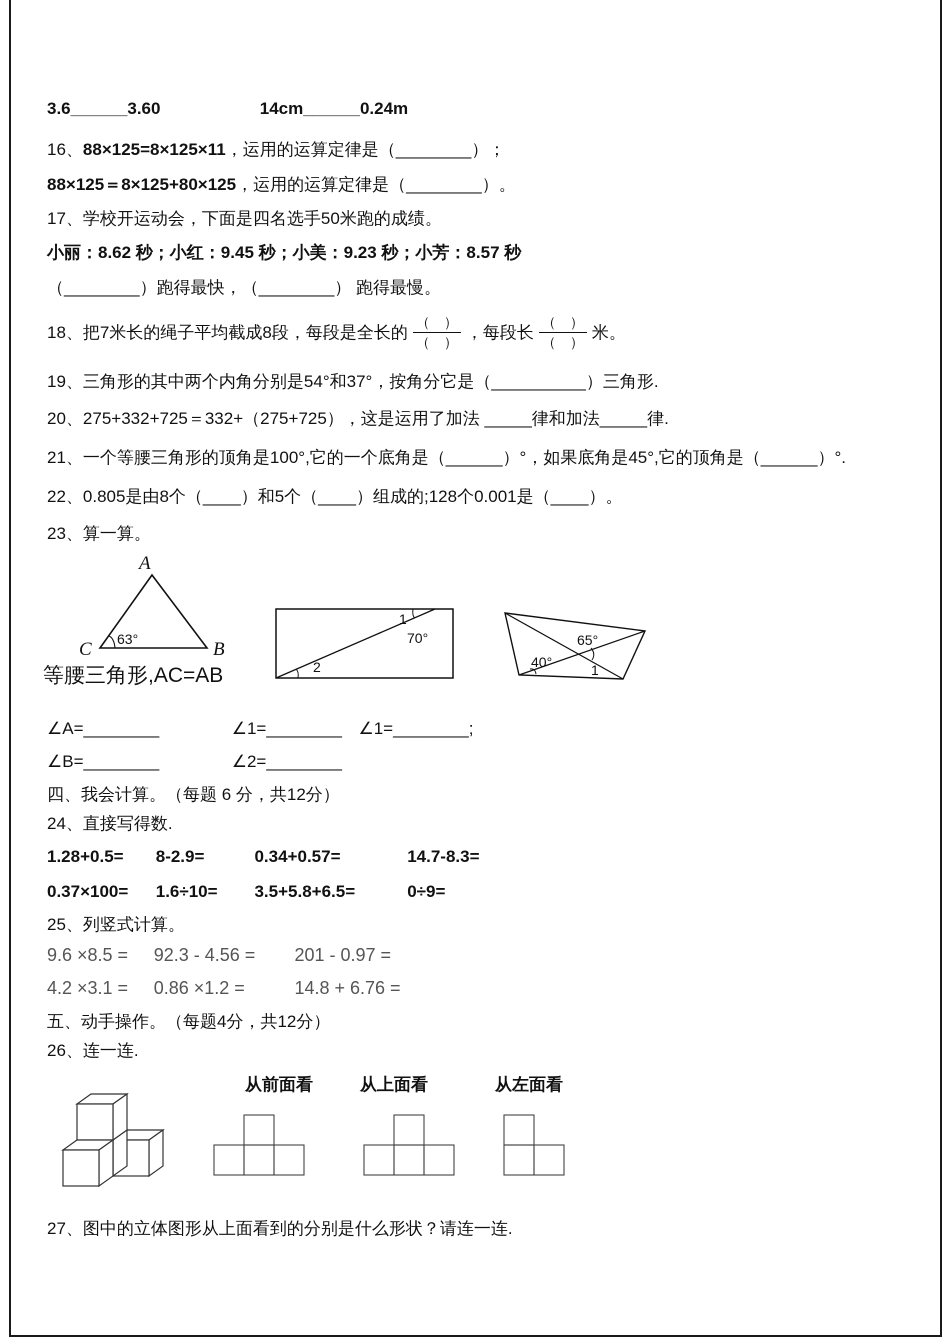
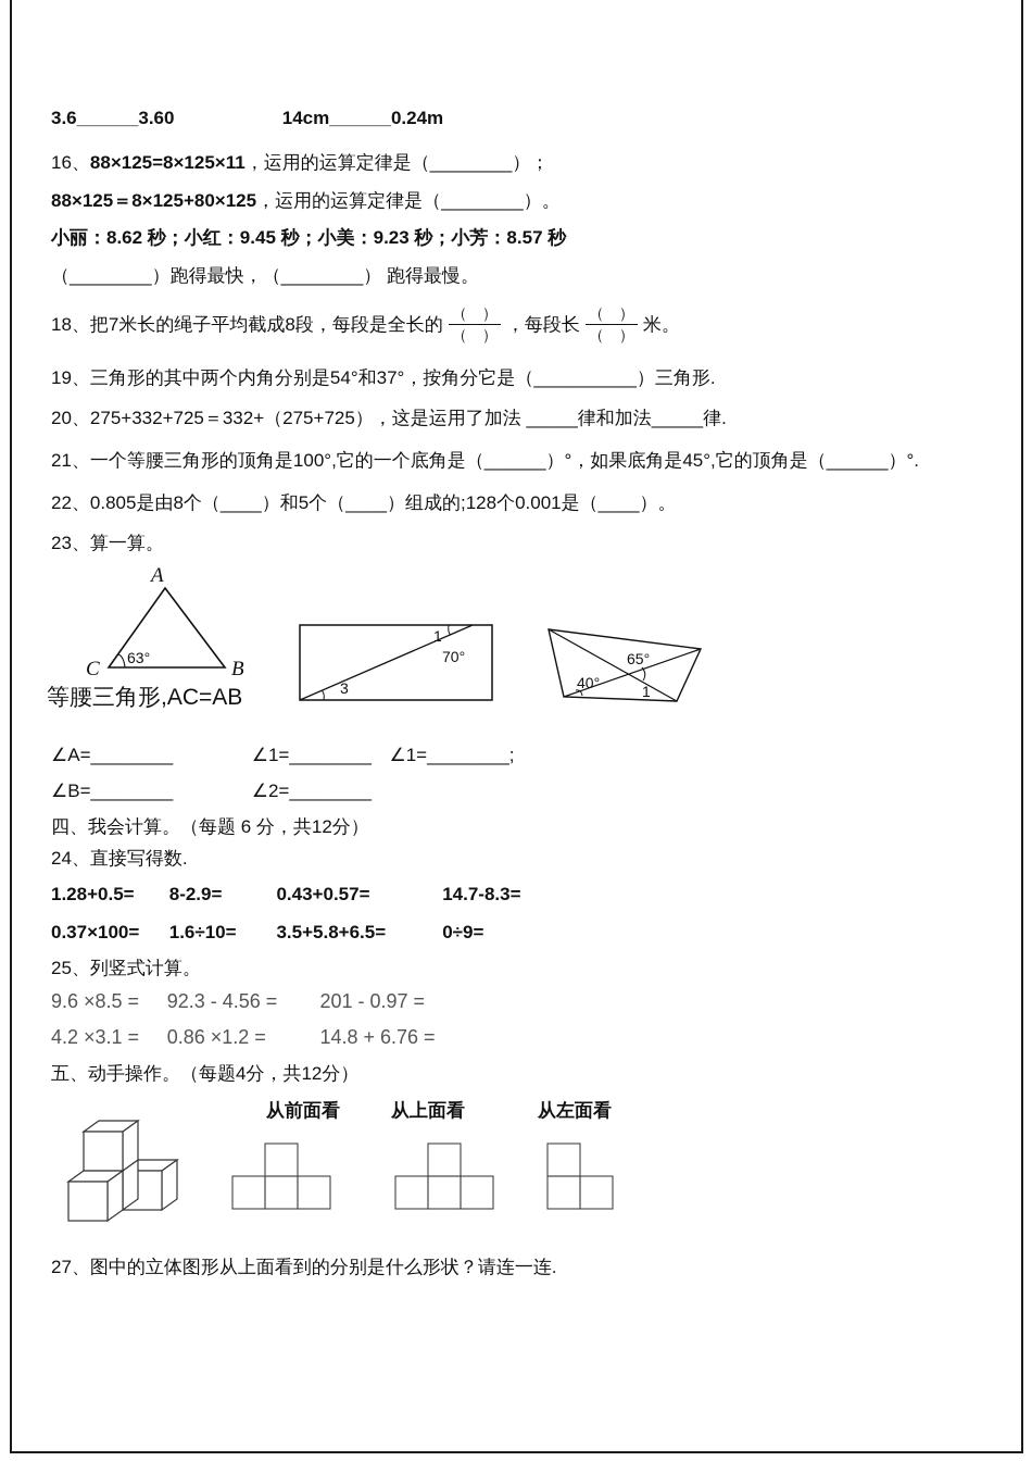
  3.6______3.60 14cm______0.24m
  16、88×125=8×125×11，运用的运算定律是（________）；
  88×125＝8×125+80×125，运用的运算定律是（________）。
- 17、学校开运动会，下面是四名选手50米跑的成绩。
  小丽：8.62 秒；小红：9.45 秒；小美：9.23 秒；小芳：8.57 秒
  （________）跑得最快，（________） 跑得最慢。
  18、把7米长的绳子平均截成8段，每段是全长的
  （ ）
  （ ）
  ，每段长
  （ ）
  （ ）
  米。
  19、三角形的其中两个内角分别是54°和37°，按角分它是（__________）三角形.
  20、275+332+725＝332+（275+725），这是运用了加法 _____律和加法_____律.
  21、一个等腰三角形的顶角是100°,它的一个底角是（______）°，如果底角是45°,它的顶角是（______）°.
  22、0.805是由8个（____）和5个（____）组成的;128个0.001是（____）。
  23、算一算。
  A
  C
  B
  63°
  等腰三角形,AC=AB
  1
  70°
- 2
+ 3
  65°
  40°
  1
  ∠A=________ ∠1=________ ∠1=________;
  ∠B=________ ∠2=________
  四、我会计算。（每题 6 分，共12分）
  24、直接写得数.
- 1.28+0.5= 8-2.9= 0.34+0.57= 14.7-8.3=
+ 1.28+0.5= 8-2.9= 0.43+0.57= 14.7-8.3=
  0.37×100= 1.6÷10= 3.5+5.8+6.5= 0÷9=
  25、列竖式计算。
  9.6 ×8.5 = 92.3 - 4.56 = 201 - 0.97 =
  4.2 ×3.1 = 0.86 ×1.2 = 14.8 + 6.76 =
  五、动手操作。（每题4分，共12分）
- 26、连一连.
  从前面看
  从上面看
  从左面看
  27、图中的立体图形从上面看到的分别是什么形状？请连一连.
